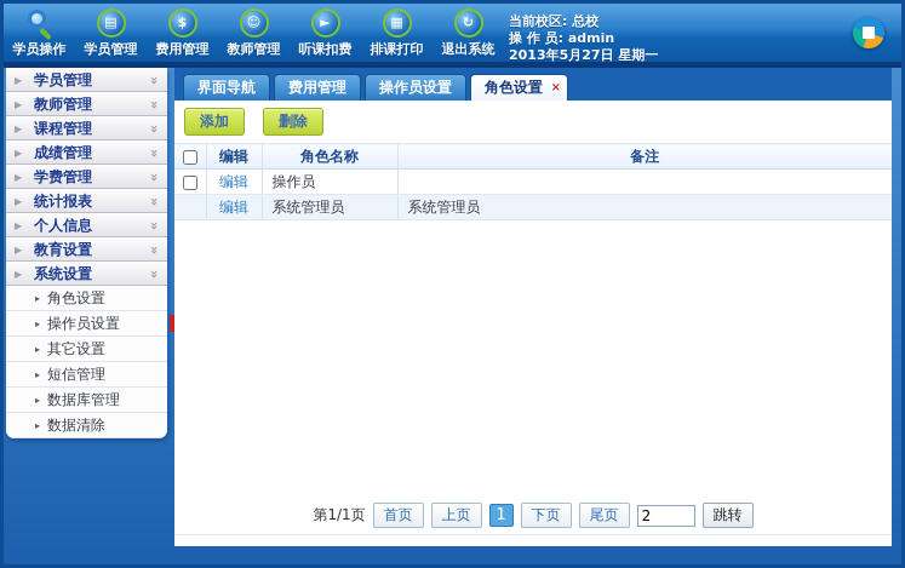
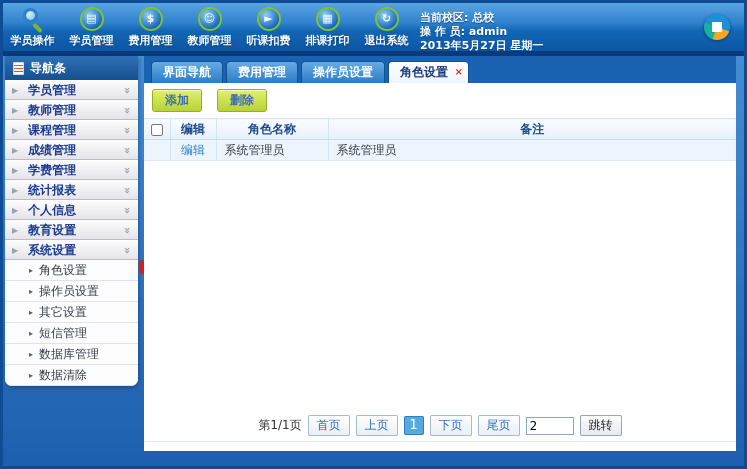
  学员操作
  ▤
  学员管理
  $
  费用管理
  ☺
  教师管理
  ►
  听课扣费
  ▦
  排课打印
  ↻
  退出系统
  当前校区: 总校
  操 作 员: admin
  2013年5月27日 星期一
+ 导航条
  ▶
  学员管理
  ▶
  教师管理
  ▶
  课程管理
  ▶
  成绩管理
  ▶
  学费管理
  ▶
  统计报表
  ▶
  个人信息
  ▶
  教育设置
  ▶
  系统设置
  ▸
  角色设置
  ▸
  操作员设置
  ▸
  其它设置
  ▸
  短信管理
  ▸
  数据库管理
  ▸
  数据清除
  界面导航
  费用管理
  操作员设置
  角色设置
  ×
  添加
  删除
  	编辑	角色名称	备注
- 	编辑	操作员
  	编辑	系统管理员	系统管理员
  第1/1页
  首页
  上页
  1
  下页
  尾页
  2
  跳转
